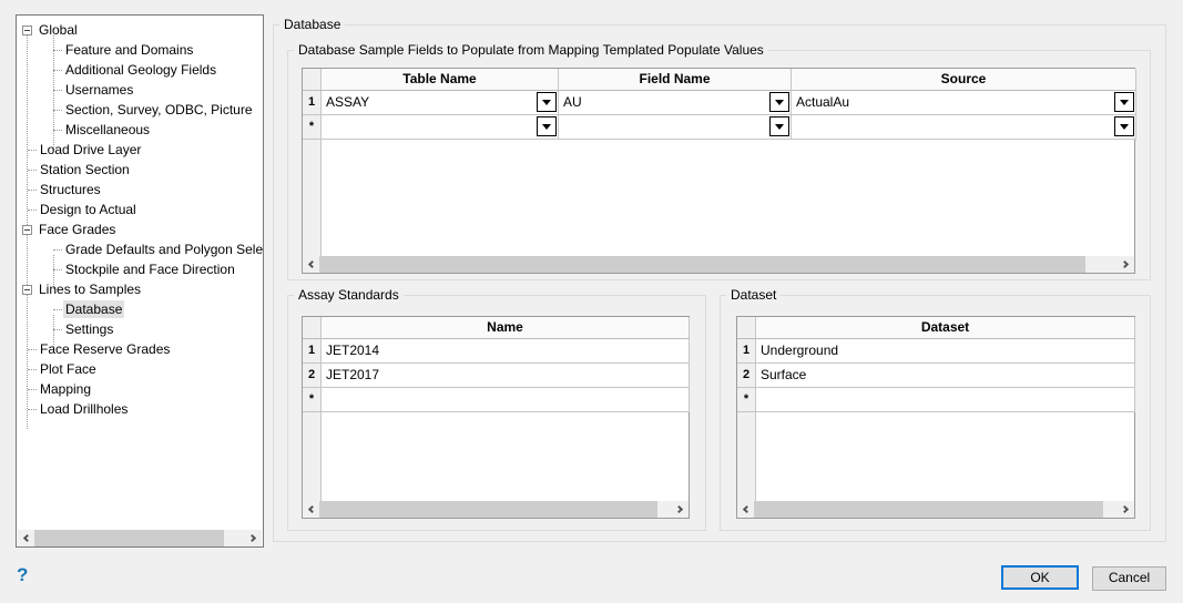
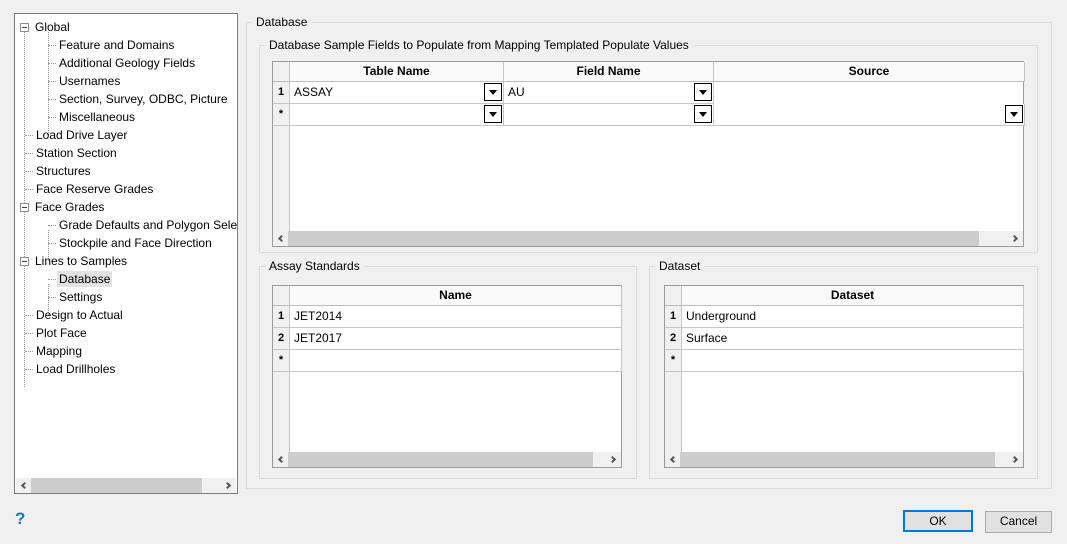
  Global
  Feature and Domains
  Additional Geology Fields
  Usernames
  Section, Survey, ODBC, Picture
  Miscellaneous
  Load Drive Layer
  Station Section
  Structures
- Design to Actual
+ Face Reserve Grades
  Face Grades
  Grade Defaults and Polygon Sele
  Stockpile and Face Direction
  Lines to Samples
  Database
  Settings
- Face Reserve Grades
+ Design to Actual
  Plot Face
  Mapping
  Load Drillholes
  ?
  Database
  Database Sample Fields to Populate from Mapping Templated Populate Values
  Table Name
  Field Name
  Source
  1
  ASSAY
  AU
- ActualAu
  *
  Assay Standards
  Name
  1
  JET2014
  2
  JET2017
  *
  Dataset
  Dataset
  1
  Underground
  2
  Surface
  *
  OK
  Cancel
